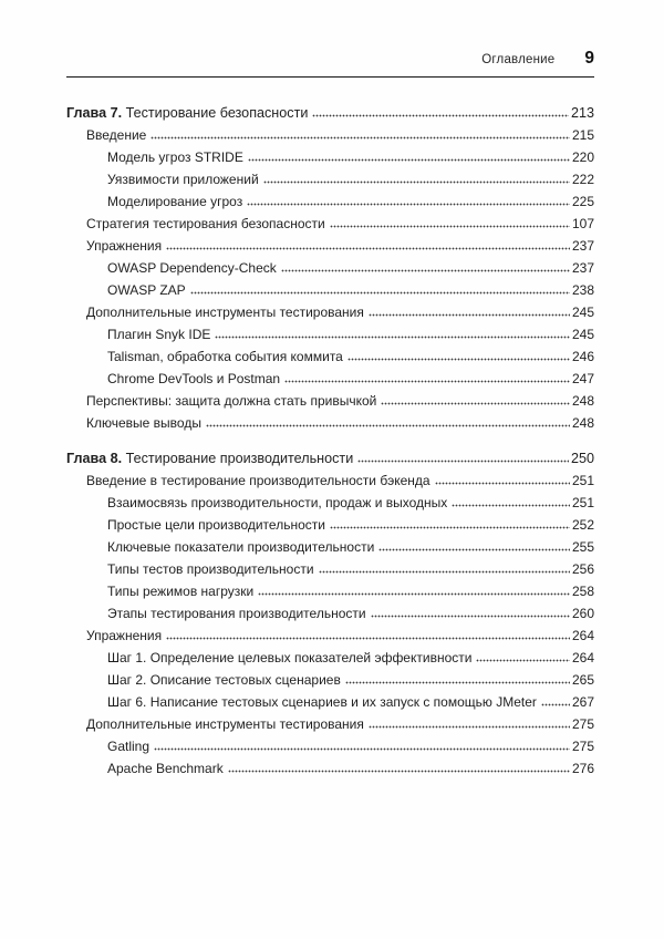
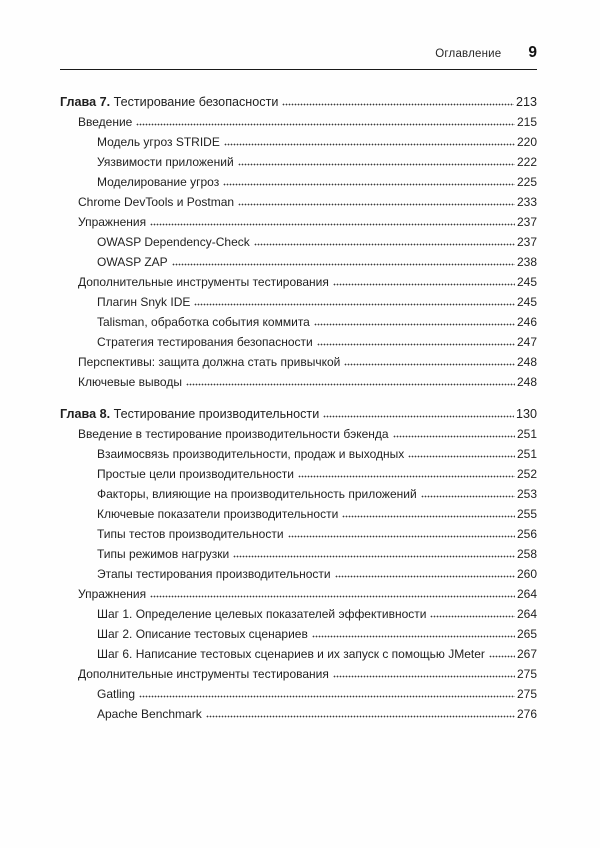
  Оглавление
  9
  Глава 7. Тестирование безопасности
  213
  Введение
  215
  Модель угроз STRIDE
  220
  Уязвимости приложений
  222
  Моделирование угроз
  225
- Стратегия тестирования безопасности
+ Chrome DevTools и Postman
- 107
+ 233
  Упражнения
  237
  OWASP Dependency-Check
  237
  OWASP ZAP
  238
  Дополнительные инструменты тестирования
  245
  Плагин Snyk IDE
  245
  Talisman, обработка события коммита
  246
- Chrome DevTools и Postman
+ Стратегия тестирования безопасности
  247
  Перспективы: защита должна стать привычкой
  248
  Ключевые выводы
  248
  Глава 8. Тестирование производительности
- 250
+ 130
  Введение в тестирование производительности бэкенда
  251
  Взаимосвязь производительности, продаж и выходных
  251
  Простые цели производительности
  252
+ Факторы, влияющие на производительность приложений
+ 253
  Ключевые показатели производительности
  255
  Типы тестов производительности
  256
  Типы режимов нагрузки
  258
  Этапы тестирования производительности
  260
  Упражнения
  264
  Шаг 1. Определение целевых показателей эффективности
  264
  Шаг 2. Описание тестовых сценариев
  265
  Шаг 6. Написание тестовых сценариев и их запуск с помощью JMeter
  267
  Дополнительные инструменты тестирования
  275
  Gatling
  275
  Apache Benchmark
  276
